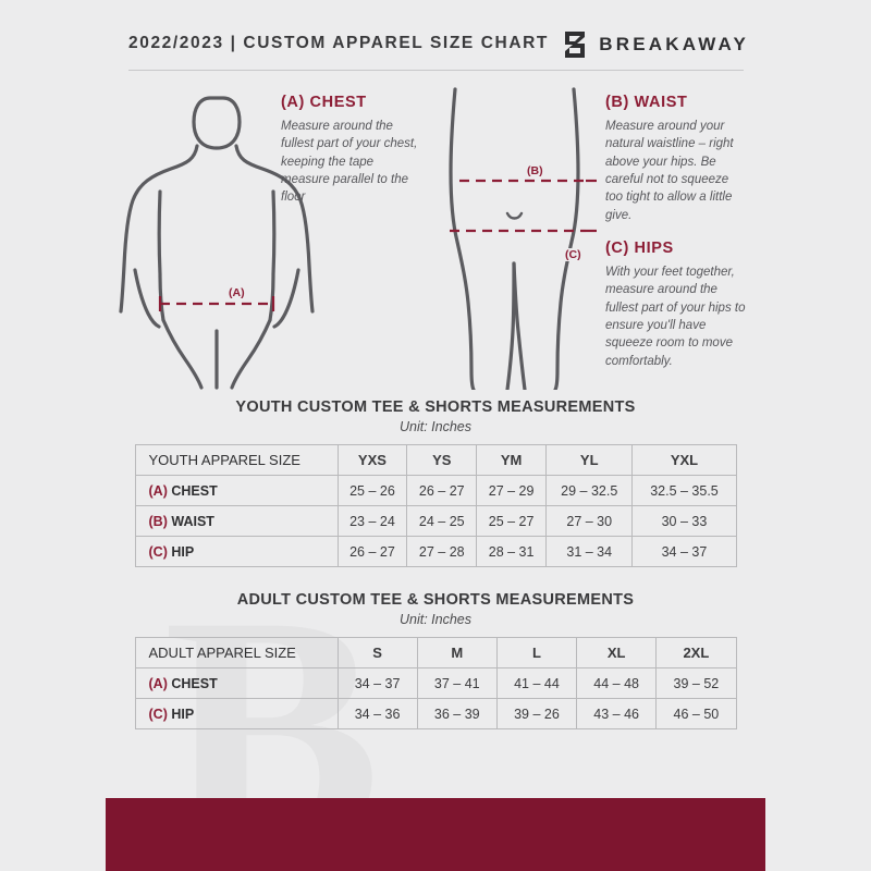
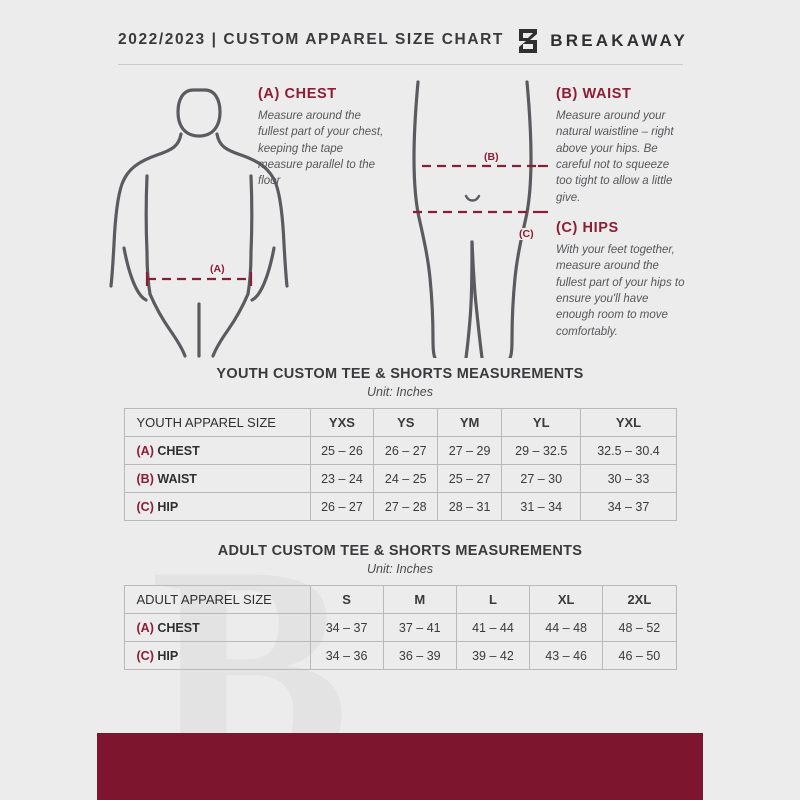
  B
  2022/2023 | CUSTOM APPAREL SIZE CHART
  BREAKAWAY
  (A)
  (B)
  (C)
  (A) CHEST
  Measure around the fullest part of your chest, keeping the tape measure parallel to the floor
  (B) WAIST
  Measure around your natural waistline – right above your hips. Be careful not to squeeze too tight to allow a little give.
  (C) HIPS
- With your feet together, measure around the fullest part of your hips to ensure you'll have squeeze room to move comfortably.
+ With your feet together, measure around the fullest part of your hips to ensure you'll have enough room to move comfortably.
  YOUTH CUSTOM TEE & SHORTS MEASUREMENTS
  Unit: Inches
  YOUTH APPAREL SIZE	YXS	YS	YM	YL	YXL
- (A) CHEST	25 – 26	26 – 27	27 – 29	29 – 32.5	32.5 – 35.5
+ (A) CHEST	25 – 26	26 – 27	27 – 29	29 – 32.5	32.5 – 30.4
  (B) WAIST	23 – 24	24 – 25	25 – 27	27 – 30	30 – 33
  (C) HIP	26 – 27	27 – 28	28 – 31	31 – 34	34 – 37
  ADULT CUSTOM TEE & SHORTS MEASUREMENTS
  Unit: Inches
  ADULT APPAREL SIZE	S	M	L	XL	2XL
- (A) CHEST	34 – 37	37 – 41	41 – 44	44 – 48	39 – 52
+ (A) CHEST	34 – 37	37 – 41	41 – 44	44 – 48	48 – 52
- (C) HIP	34 – 36	36 – 39	39 – 26	43 – 46	46 – 50
+ (C) HIP	34 – 36	36 – 39	39 – 42	43 – 46	46 – 50
